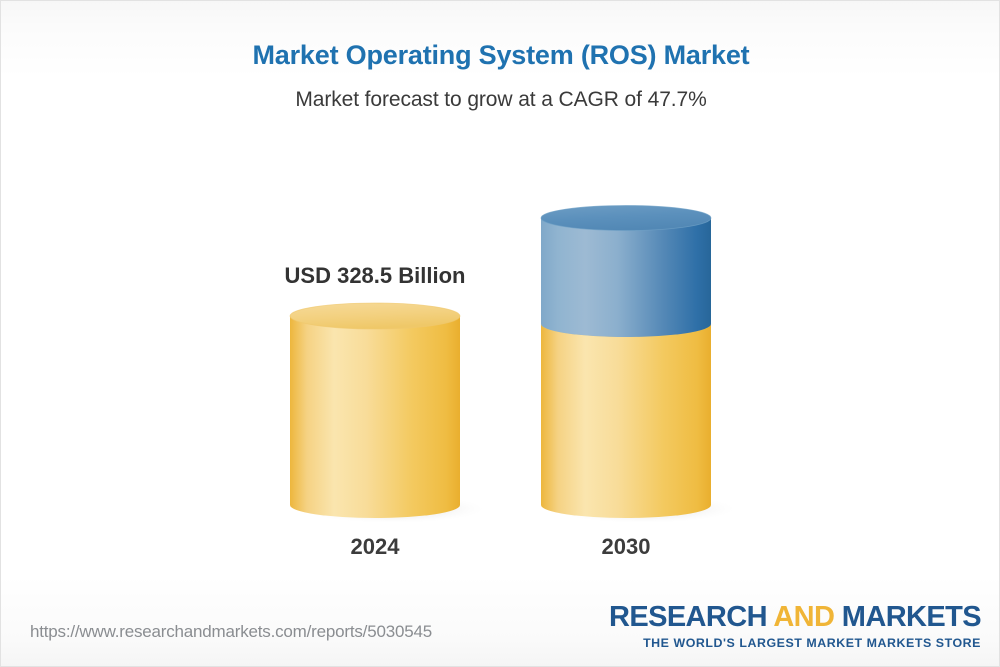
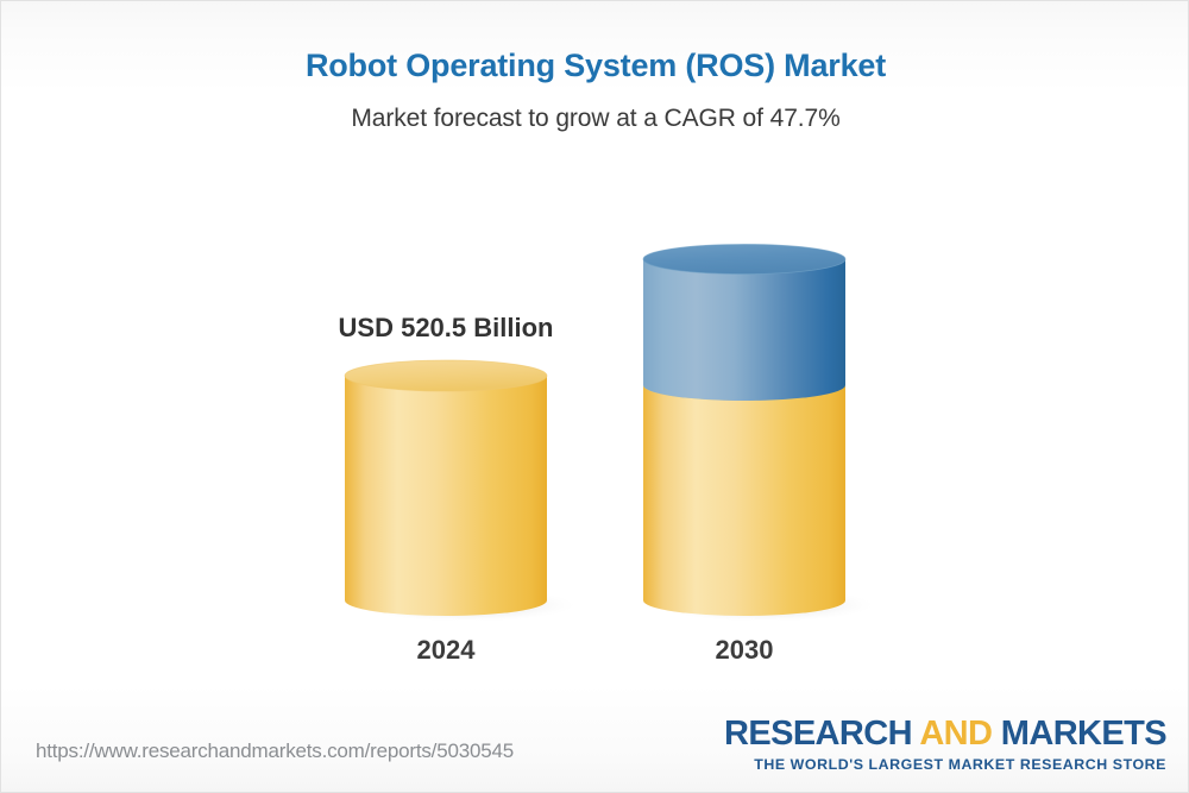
- Market Operating System (ROS) Market
+ Robot Operating System (ROS) Market
  Market forecast to grow at a CAGR of 47.7%
- USD 328.5 Billion
+ USD 520.5 Billion
  2024
  2030
  https://www.researchandmarkets.com/reports/5030545
  RESEARCH AND MARKETS
- THE WORLD'S LARGEST MARKET MARKETS STORE
+ THE WORLD'S LARGEST MARKET RESEARCH STORE
